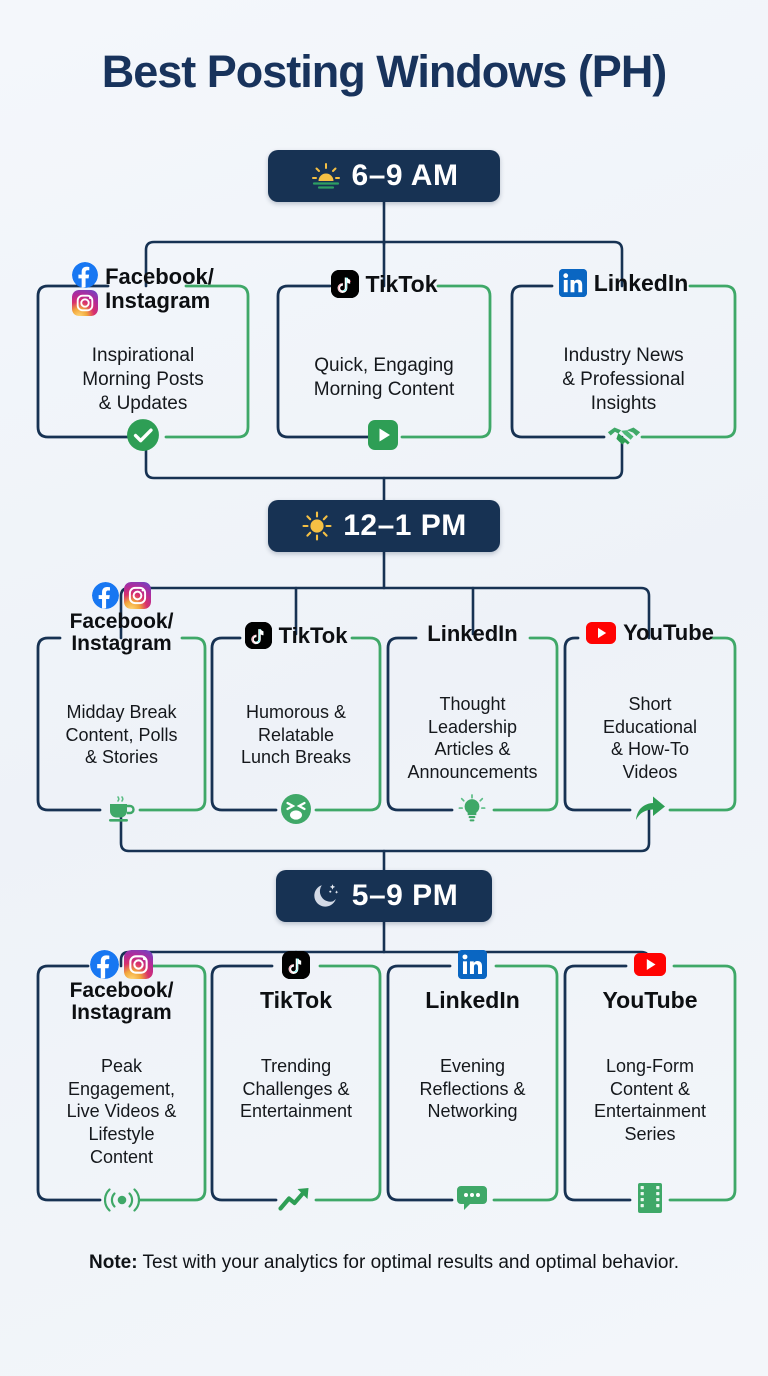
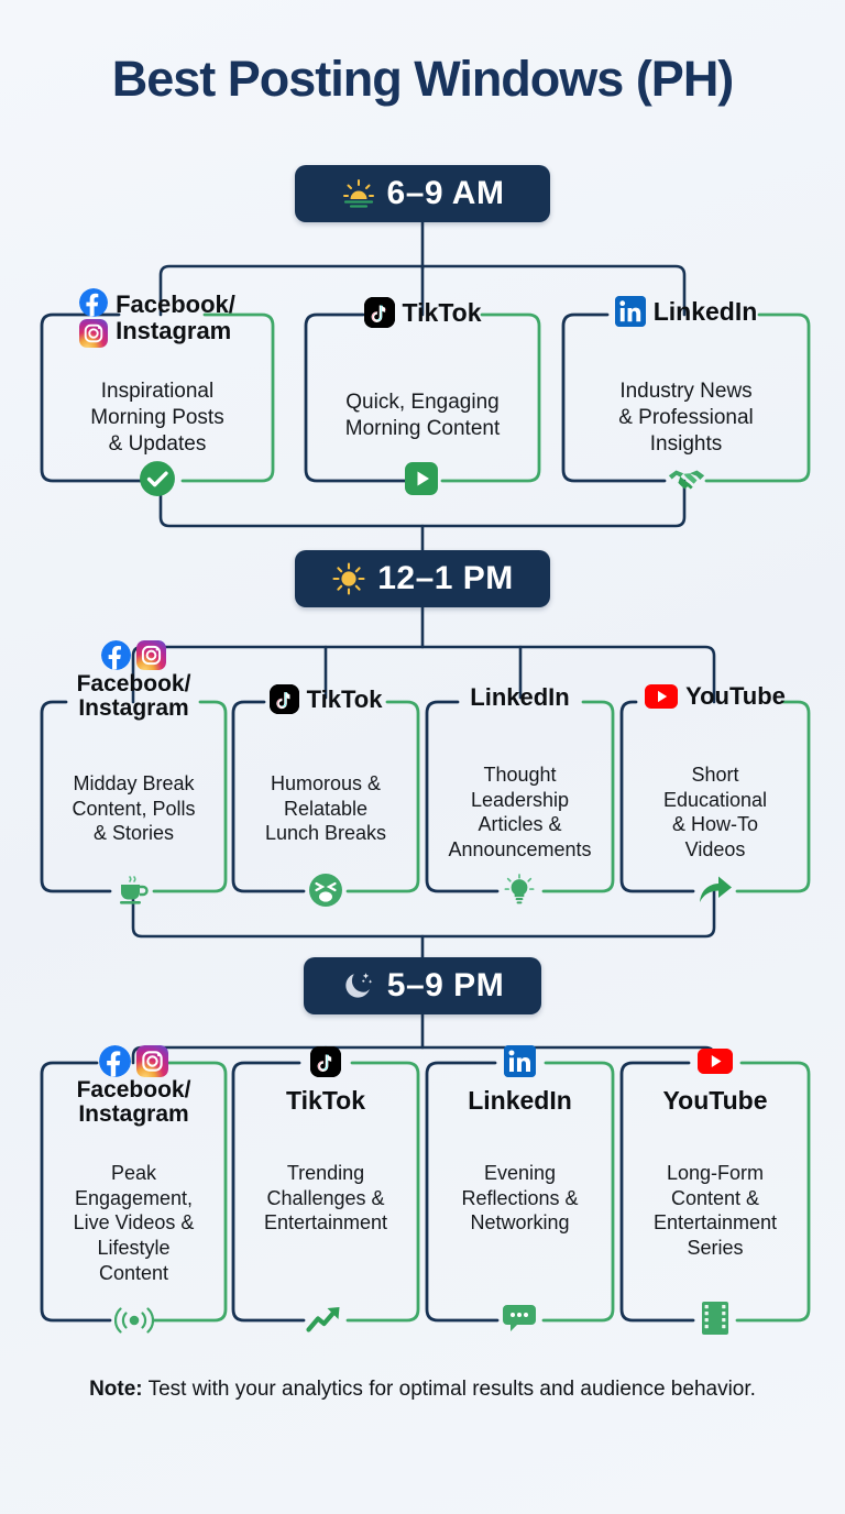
  Best Posting Windows (PH)
  6–9 AM
  Facebook/
  Instagram
  Inspirational
  Morning Posts
  & Updates
  TikTok
  Quick, Engaging
  Morning Content
  LinkedIn
  Industry News
  & Professional
  Insights
  12–1 PM
  Facebook/
  Instagram
  Midday Break
  Content, Polls
  & Stories
  TikTok
  Humorous &
  Relatable
  Lunch Breaks
  LinkedIn
  Thought
  Leadership
  Articles &
  Announcements
  YouTube
  Short
  Educational
  & How-To
  Videos
  5–9 PM
  Facebook/
  Instagram
  Peak
  Engagement,
  Live Videos &
  Lifestyle
  Content
  TikTok
  Trending
  Challenges &
  Entertainment
  LinkedIn
  Evening
  Reflections &
  Networking
  YouTube
  Long-Form
  Content &
  Entertainment
  Series
- Note: Test with your analytics for optimal results and optimal behavior.
+ Note: Test with your analytics for optimal results and audience behavior.
